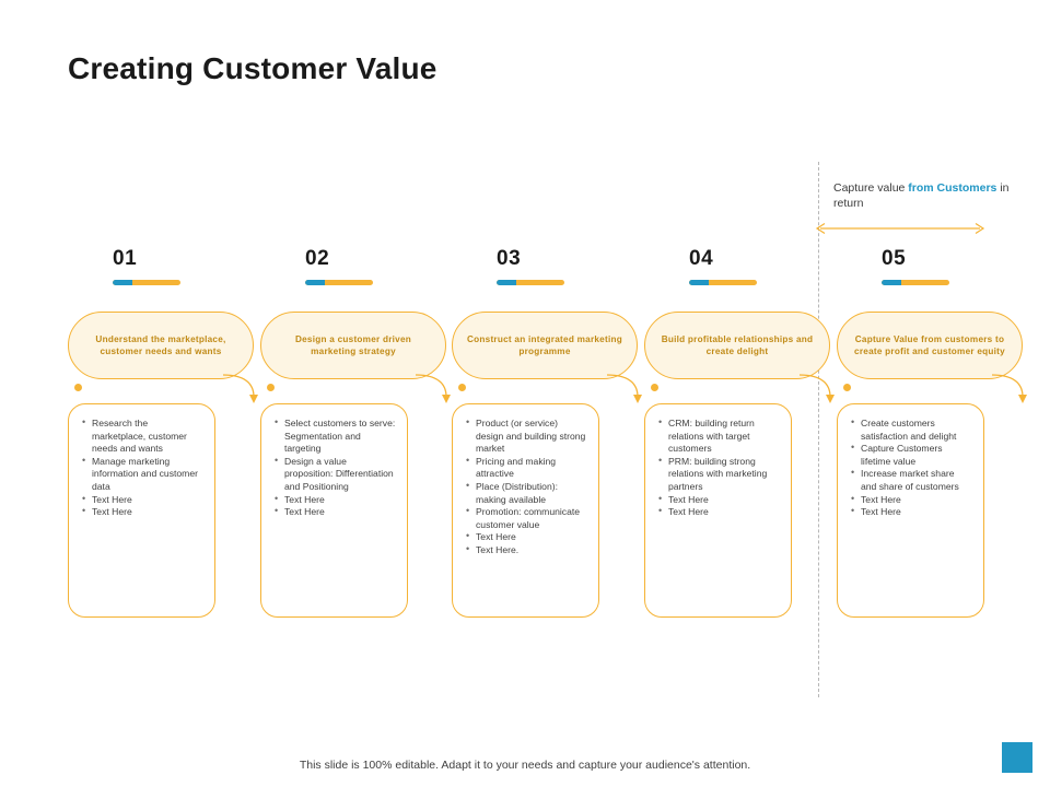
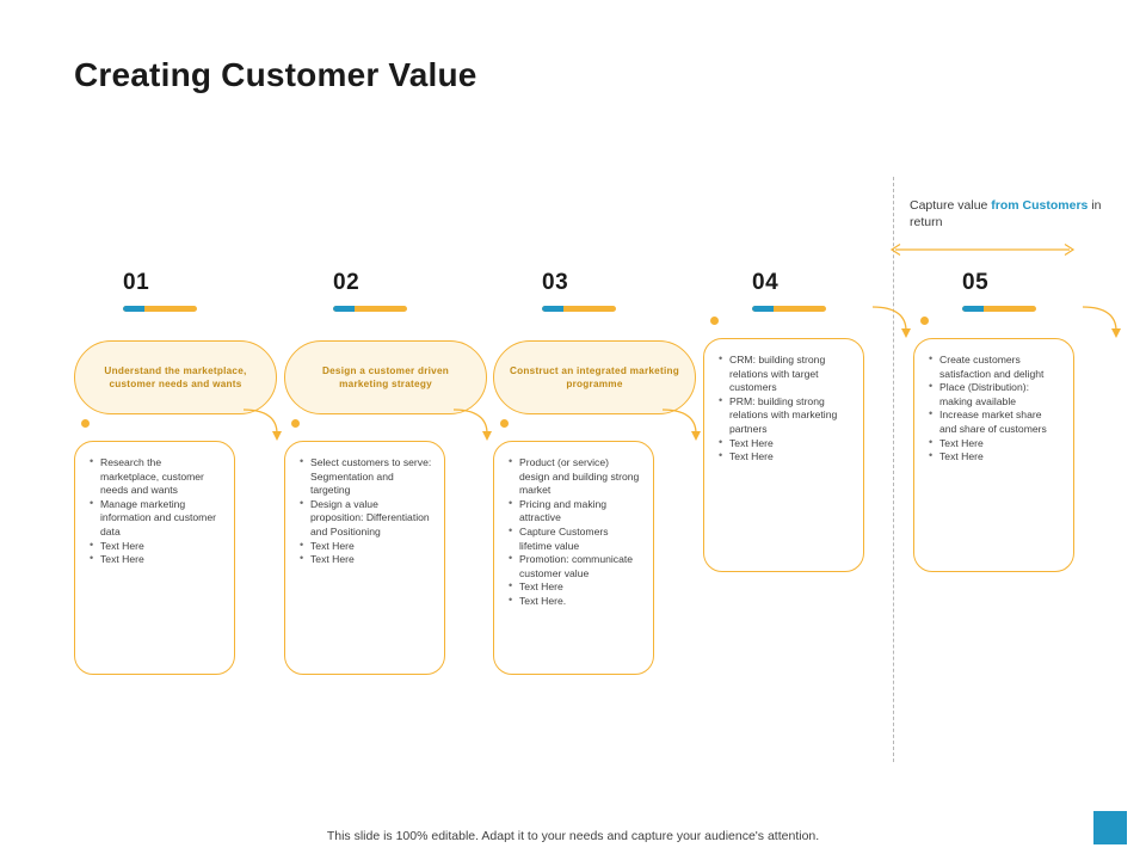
  Creating Customer Value
  Capture value from Customers in return
  01
  Understand the marketplace, customer needs and wants
  Research the marketplace, customer needs and wants
  Manage marketing information and customer data
  Text Here
  Text Here
  02
  Design a customer driven marketing strategy
  Select customers to serve: Segmentation and targeting
  Design a value proposition: Differentiation and Positioning
  Text Here
  Text Here
  03
  Construct an integrated marketing programme
  Product (or service) design and building strong market
  Pricing and making attractive
- Place (Distribution): making available
+ Capture Customers lifetime value
  Promotion: communicate customer value
  Text Here
  Text Here.
  04
- Build profitable relationships and create delight
- CRM: building return relations with target customers
+ CRM: building strong relations with target customers
  PRM: building strong relations with marketing partners
  Text Here
  Text Here
  05
- Capture Value from customers to create profit and customer equity
  Create customers satisfaction and delight
- Capture Customers lifetime value
+ Place (Distribution): making available
  Increase market share and share of customers
  Text Here
  Text Here
  This slide is 100% editable. Adapt it to your needs and capture your audience's attention.
